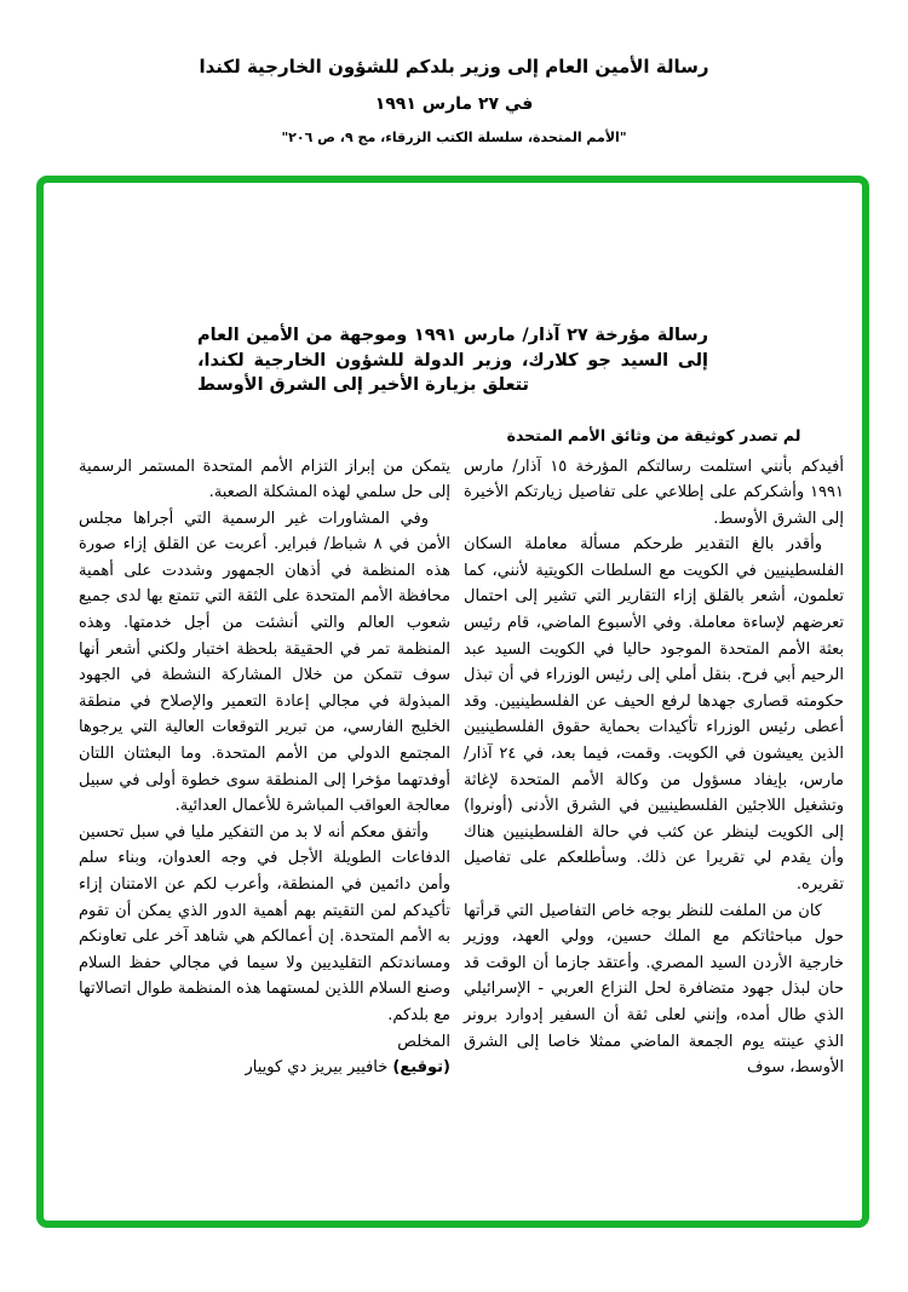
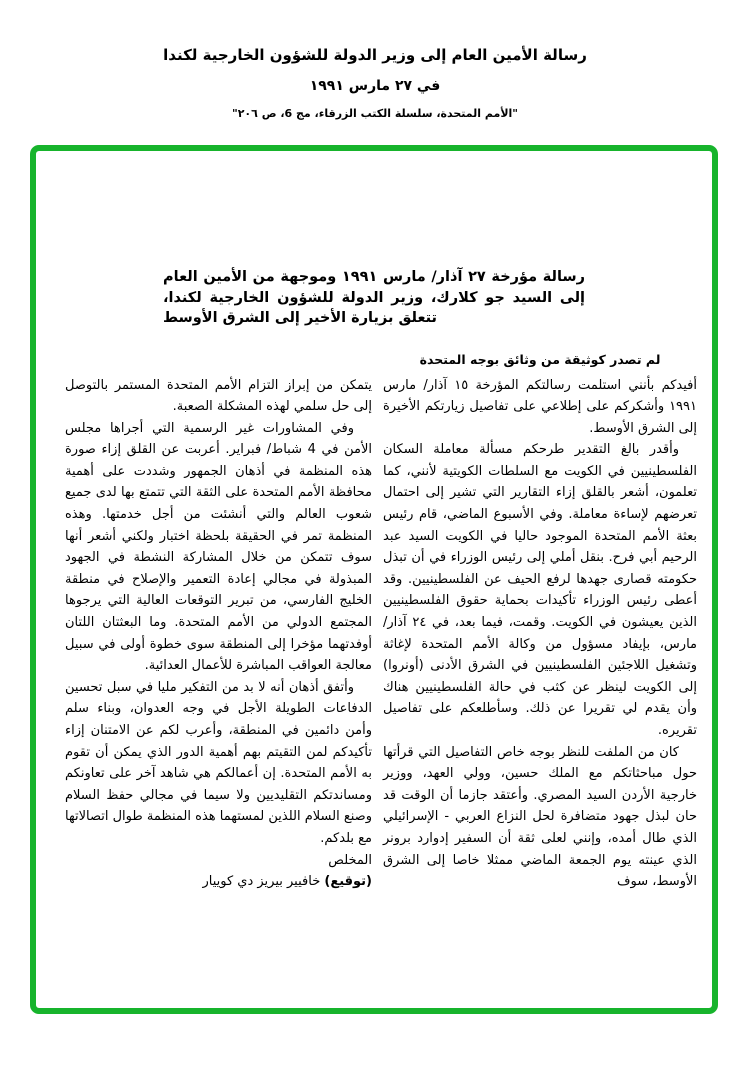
- رسالة الأمين العام إلى وزير بلدكم للشؤون الخارجية لكندا
+ رسالة الأمين العام إلى وزير الدولة للشؤون الخارجية لكندا
  في ٢٧ مارس ١٩٩١
- "الأمم المتحدة، سلسلة الكتب الزرقاء، مج ٩، ص ٢٠٦"
+ "الأمم المتحدة، سلسلة الكتب الزرقاء، مج 6، ص ٢٠٦"
  رسالة مؤرخة ٢٧ آذار/ مارس ١٩٩١ وموجهة من الأمين العام إلى السيد جو كلارك، وزير الدولة للشؤون الخارجية لكندا، تتعلق بزيارة الأخير إلى الشرق الأوسط
- لم تصدر كوثيقة من وثائق الأمم المتحدة
+ لم تصدر كوثيقة من وثائق بوجه المتحدة
  أفيدكم بأنني استلمت رسالتكم المؤرخة ١٥ آذار/ مارس ١٩٩١ وأشكركم على إطلاعي على تفاصيل زيارتكم الأخيرة إلى الشرق الأوسط.
  وأقدر بالغ التقدير طرحكم مسألة معاملة السكان الفلسطينيين في الكويت مع السلطات الكويتية لأنني، كما تعلمون، أشعر بالقلق إزاء التقارير التي تشير إلى احتمال تعرضهم لإساءة معاملة. وفي الأسبوع الماضي، قام رئيس بعثة الأمم المتحدة الموجود حاليا في الكويت السيد عبد الرحيم أبي فرح. بنقل أملي إلى رئيس الوزراء في أن تبذل حكومته قصارى جهدها لرفع الحيف عن الفلسطينيين. وقد أعطى رئيس الوزراء تأكيدات بحماية حقوق الفلسطينيين الذين يعيشون في الكويت. وقمت، فيما بعد، في ٢٤ آذار/ مارس، بإيفاد مسؤول من وكالة الأمم المتحدة لإغاثة وتشغيل اللاجئين الفلسطينيين في الشرق الأدنى (أونروا) إلى الكويت لينظر عن كثب في حالة الفلسطينيين هناك وأن يقدم لي تقريرا عن ذلك. وسأطلعكم على تفاصيل تقريره.
  كان من الملفت للنظر بوجه خاص التفاصيل التي قرأتها حول مباحثاتكم مع الملك حسين، وولي العهد، ووزير خارجية الأردن السيد المصري. وأعتقد جازما أن الوقت قد حان لبذل جهود متضافرة لحل النزاع العربي - الإسرائيلي الذي طال أمده، وإنني لعلى ثقة أن السفير إدوارد برونر الذي عينته يوم الجمعة الماضي ممثلا خاصا إلى الشرق الأوسط، سوف
- يتمكن من إبراز التزام الأمم المتحدة المستمر الرسمية إلى حل سلمي لهذه المشكلة الصعبة.
+ يتمكن من إبراز التزام الأمم المتحدة المستمر بالتوصل إلى حل سلمي لهذه المشكلة الصعبة.
- وفي المشاورات غير الرسمية التي أجراها مجلس الأمن في ٨ شباط/ فبراير. أعربت عن القلق إزاء صورة هذه المنظمة في أذهان الجمهور وشددت على أهمية محافظة الأمم المتحدة على الثقة التي تتمتع بها لدى جميع شعوب العالم والتي أنشئت من أجل خدمتها. وهذه المنظمة تمر في الحقيقة بلحظة اختبار ولكني أشعر أنها سوف تتمكن من خلال المشاركة النشطة في الجهود المبذولة في مجالي إعادة التعمير والإصلاح في منطقة الخليج الفارسي، من تبرير التوقعات العالية التي يرجوها المجتمع الدولي من الأمم المتحدة. وما البعثتان اللتان أوفدتهما مؤخرا إلى المنطقة سوى خطوة أولى في سبيل معالجة العواقب المباشرة للأعمال العدائية.
+ وفي المشاورات غير الرسمية التي أجراها مجلس الأمن في 4 شباط/ فبراير. أعربت عن القلق إزاء صورة هذه المنظمة في أذهان الجمهور وشددت على أهمية محافظة الأمم المتحدة على الثقة التي تتمتع بها لدى جميع شعوب العالم والتي أنشئت من أجل خدمتها. وهذه المنظمة تمر في الحقيقة بلحظة اختبار ولكني أشعر أنها سوف تتمكن من خلال المشاركة النشطة في الجهود المبذولة في مجالي إعادة التعمير والإصلاح في منطقة الخليج الفارسي، من تبرير التوقعات العالية التي يرجوها المجتمع الدولي من الأمم المتحدة. وما البعثتان اللتان أوفدتهما مؤخرا إلى المنطقة سوى خطوة أولى في سبيل معالجة العواقب المباشرة للأعمال العدائية.
- وأتفق معكم أنه لا بد من التفكير مليا في سبل تحسين الدفاعات الطويلة الأجل في وجه العدوان، وبناء سلم وأمن دائمين في المنطقة، وأعرب لكم عن الامتنان إزاء تأكيدكم لمن التقيتم بهم أهمية الدور الذي يمكن أن تقوم به الأمم المتحدة. إن أعمالكم هي شاهد آخر على تعاونكم ومساندتكم التقليديين ولا سيما في مجالي حفظ السلام وصنع السلام اللذين لمستهما هذه المنظمة طوال اتصالاتها مع بلدكم.
+ وأتفق أذهان أنه لا بد من التفكير مليا في سبل تحسين الدفاعات الطويلة الأجل في وجه العدوان، وبناء سلم وأمن دائمين في المنطقة، وأعرب لكم عن الامتنان إزاء تأكيدكم لمن التقيتم بهم أهمية الدور الذي يمكن أن تقوم به الأمم المتحدة. إن أعمالكم هي شاهد آخر على تعاونكم ومساندتكم التقليديين ولا سيما في مجالي حفظ السلام وصنع السلام اللذين لمستهما هذه المنظمة طوال اتصالاتها مع بلدكم.
  المخلص
  (توقيع) خافيير بيريز دي كوييار
